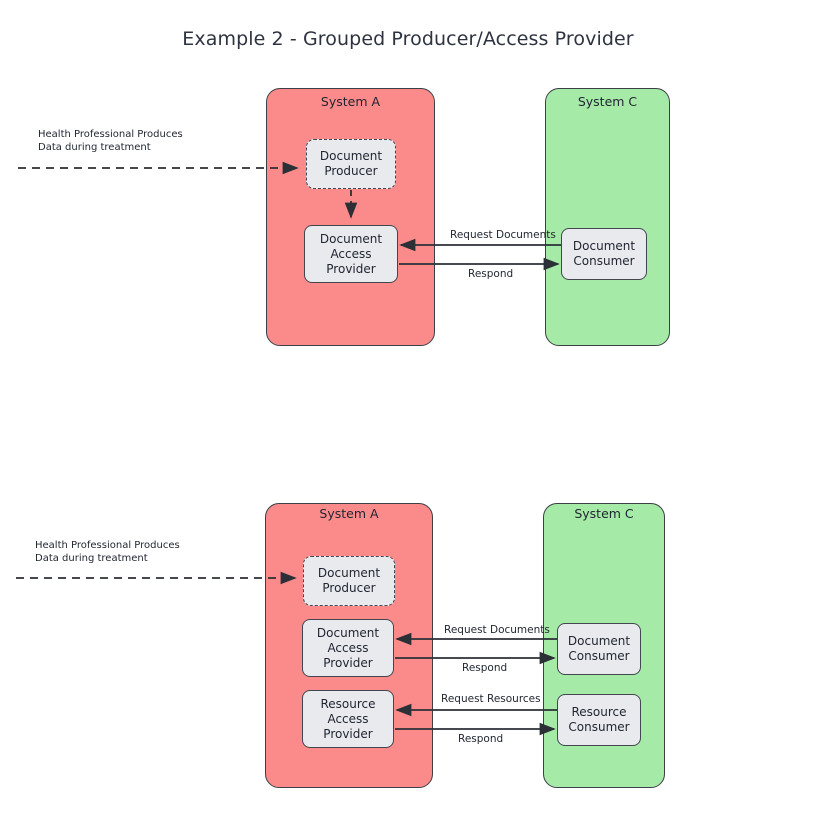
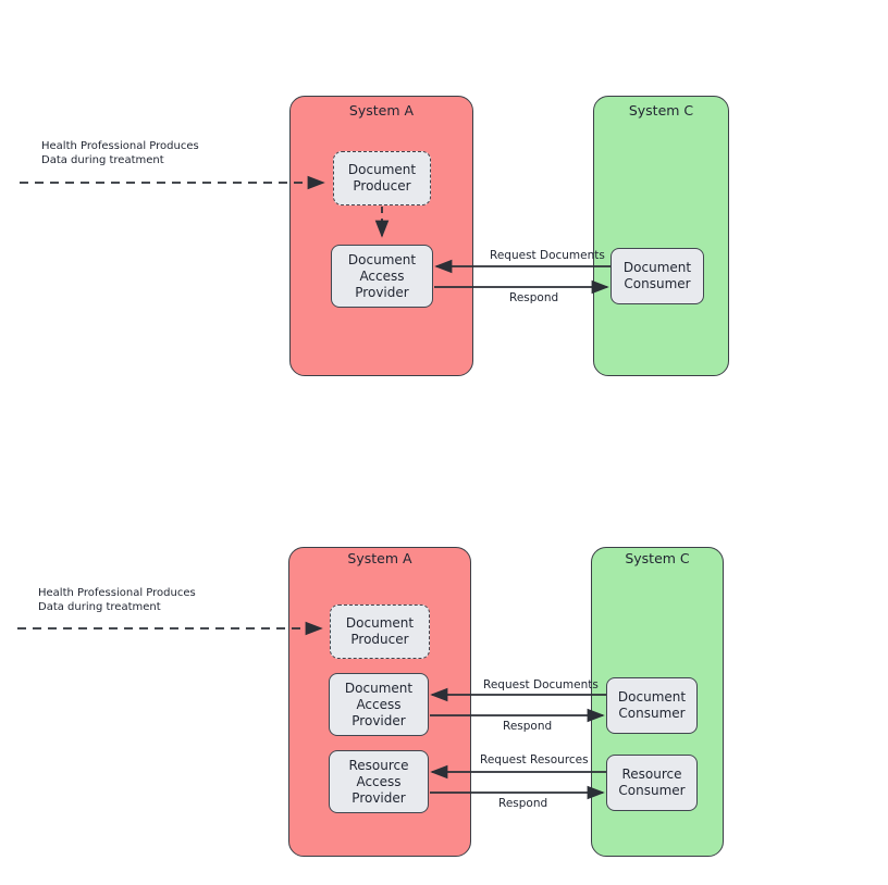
- Example 2 - Grouped Producer/Access Provider
  System A
  System C
  Health Professional Produces
  Data during treatment
  Document
  Producer
  Document
  Access
  Provider
  Document
  Consumer
  Request Documents
  Respond
  System A
  System C
  Health Professional Produces
  Data during treatment
  Document
  Producer
  Document
  Access
  Provider
  Resource
  Access
  Provider
  Document
  Consumer
  Resource
  Consumer
  Request Documents
  Respond
  Request Resources
  Respond
